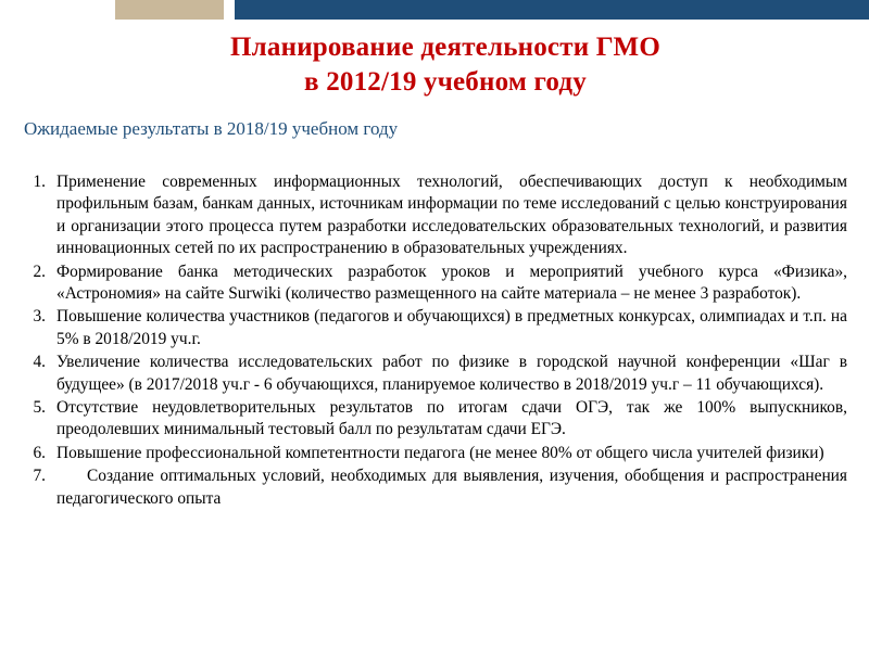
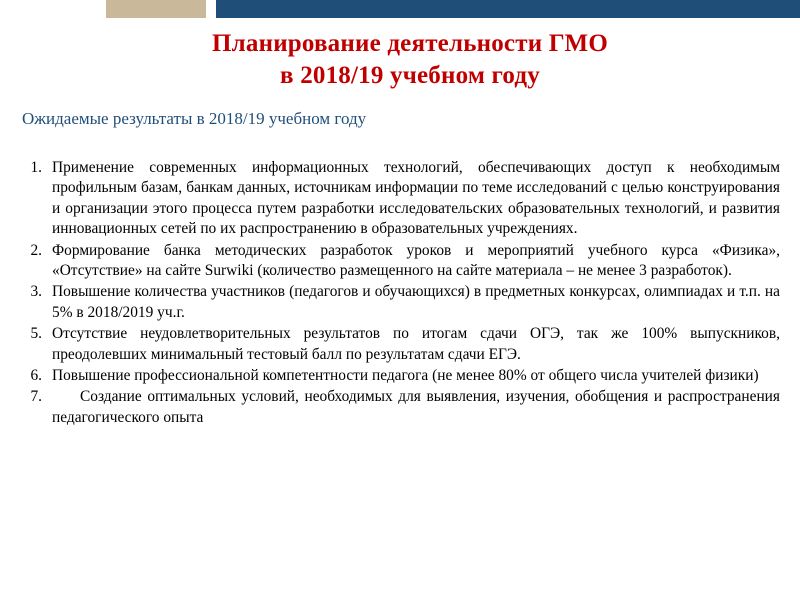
  Планирование деятельности ГМО
- в 2012/19 учебном году
+ в 2018/19 учебном году
  Ожидаемые результаты в 2018/19 учебном году
  1.
  Применение современных информационных технологий, обеспечивающих доступ к необходимым профильным базам, банкам данных, источникам информации по теме исследований с целью конструирования и организации этого процесса путем разработки исследовательских образовательных технологий, и развития инновационных сетей по их распространению в образовательных учреждениях.
  2.
- Формирование банка методических разработок уроков и мероприятий учебного курса «Физика», «Астрономия» на сайте Surwiki (количество размещенного на сайте материала – не менее 3 разработок).
+ Формирование банка методических разработок уроков и мероприятий учебного курса «Физика», «Отсутствие» на сайте Surwiki (количество размещенного на сайте материала – не менее 3 разработок).
  3.
  Повышение количества участников (педагогов и обучающихся) в предметных конкурсах, олимпиадах и т.п. на 5% в 2018/2019 уч.г.
- 4.
- Увеличение количества исследовательских работ по физике в городской научной конференции «Шаг в будущее» (в 2017/2018 уч.г - 6 обучающихся, планируемое количество в 2018/2019 уч.г – 11 обучающихся).
  5.
  Отсутствие неудовлетворительных результатов по итогам сдачи ОГЭ, так же 100% выпускников, преодолевших минимальный тестовый балл по результатам сдачи ЕГЭ.
  6.
  Повышение профессиональной компетентности педагога (не менее 80% от общего числа учителей физики)
  7.
  Создание оптимальных условий, необходимых для выявления, изучения, обобщения и распространения педагогического опыта
